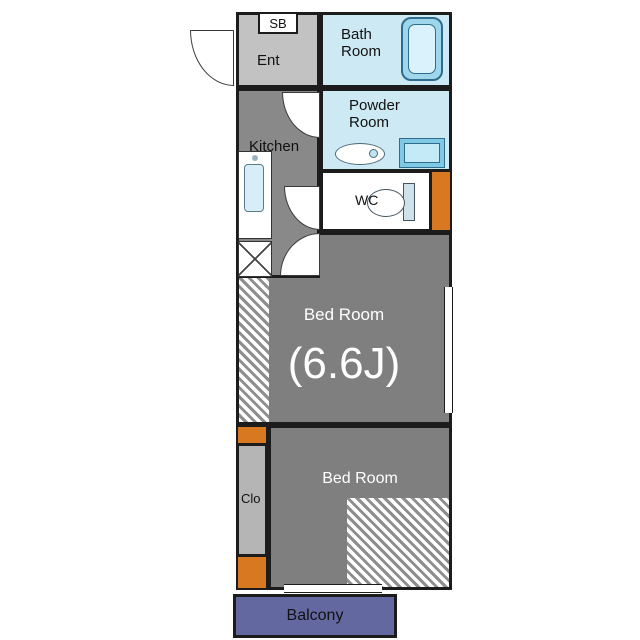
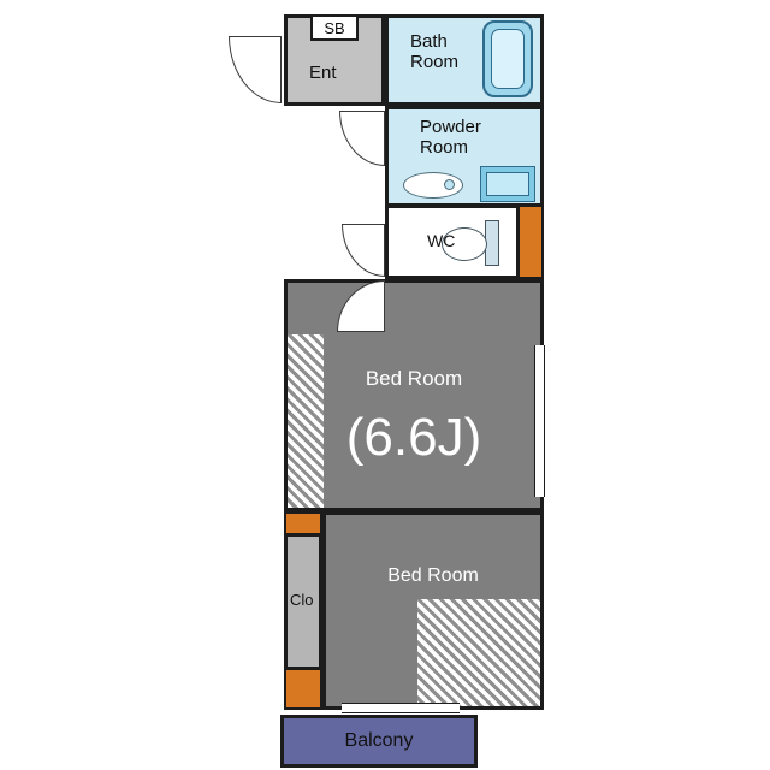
  Bed Room
  (6.6J)
  Bed Room
  Clo
- Kitchen
  Ent
  SB
  Bath
  Room
  Powder
  Room
  WC
  Balcony
